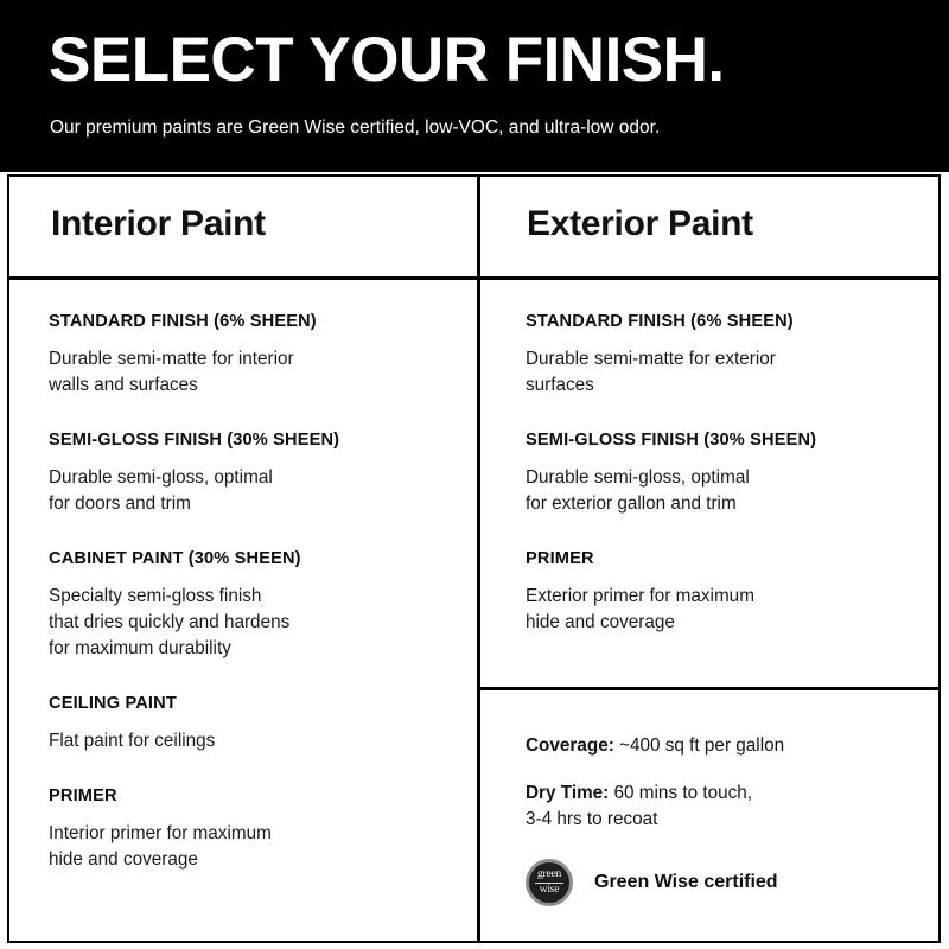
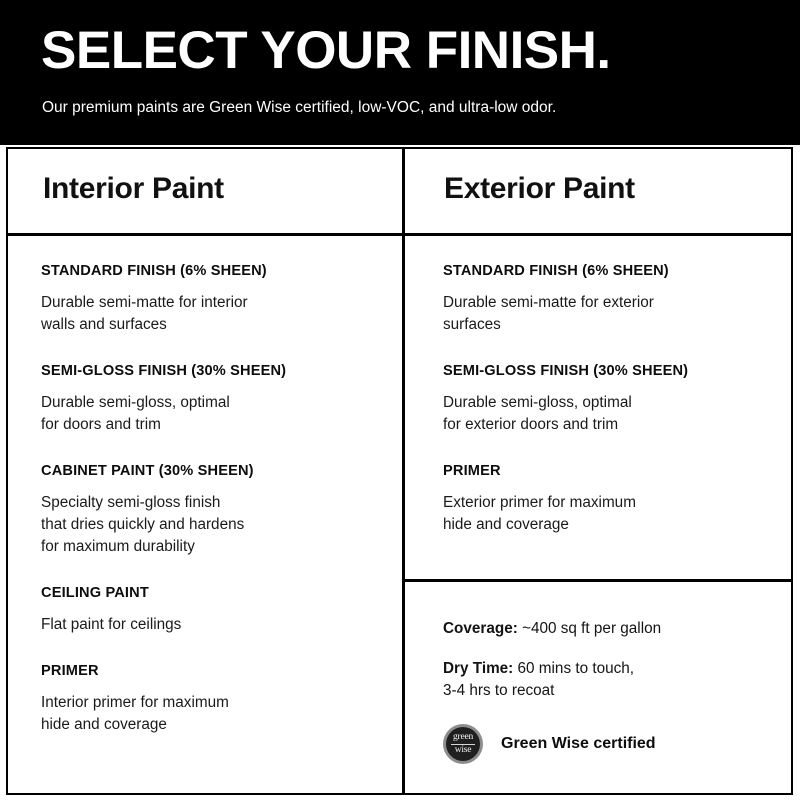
  SELECT YOUR FINISH.
  Our premium paints are Green Wise certified, low-VOC, and ultra-low odor.
  Interior Paint
  Exterior Paint
  STANDARD FINISH (6% SHEEN)
  Durable semi-matte for interior
  walls and surfaces
  SEMI-GLOSS FINISH (30% SHEEN)
  Durable semi-gloss, optimal
  for doors and trim
  CABINET PAINT (30% SHEEN)
  Specialty semi-gloss finish
  that dries quickly and hardens
  for maximum durability
  CEILING PAINT
  Flat paint for ceilings
  PRIMER
  Interior primer for maximum
  hide and coverage
  STANDARD FINISH (6% SHEEN)
  Durable semi-matte for exterior
  surfaces
  SEMI-GLOSS FINISH (30% SHEEN)
  Durable semi-gloss, optimal
- for exterior gallon and trim
+ for exterior doors and trim
  PRIMER
  Exterior primer for maximum
  hide and coverage
  Coverage: ~400 sq ft per gallon
  Dry Time: 60 mins to touch,
  3-4 hrs to recoat
  green
  wise
  Green Wise certified
